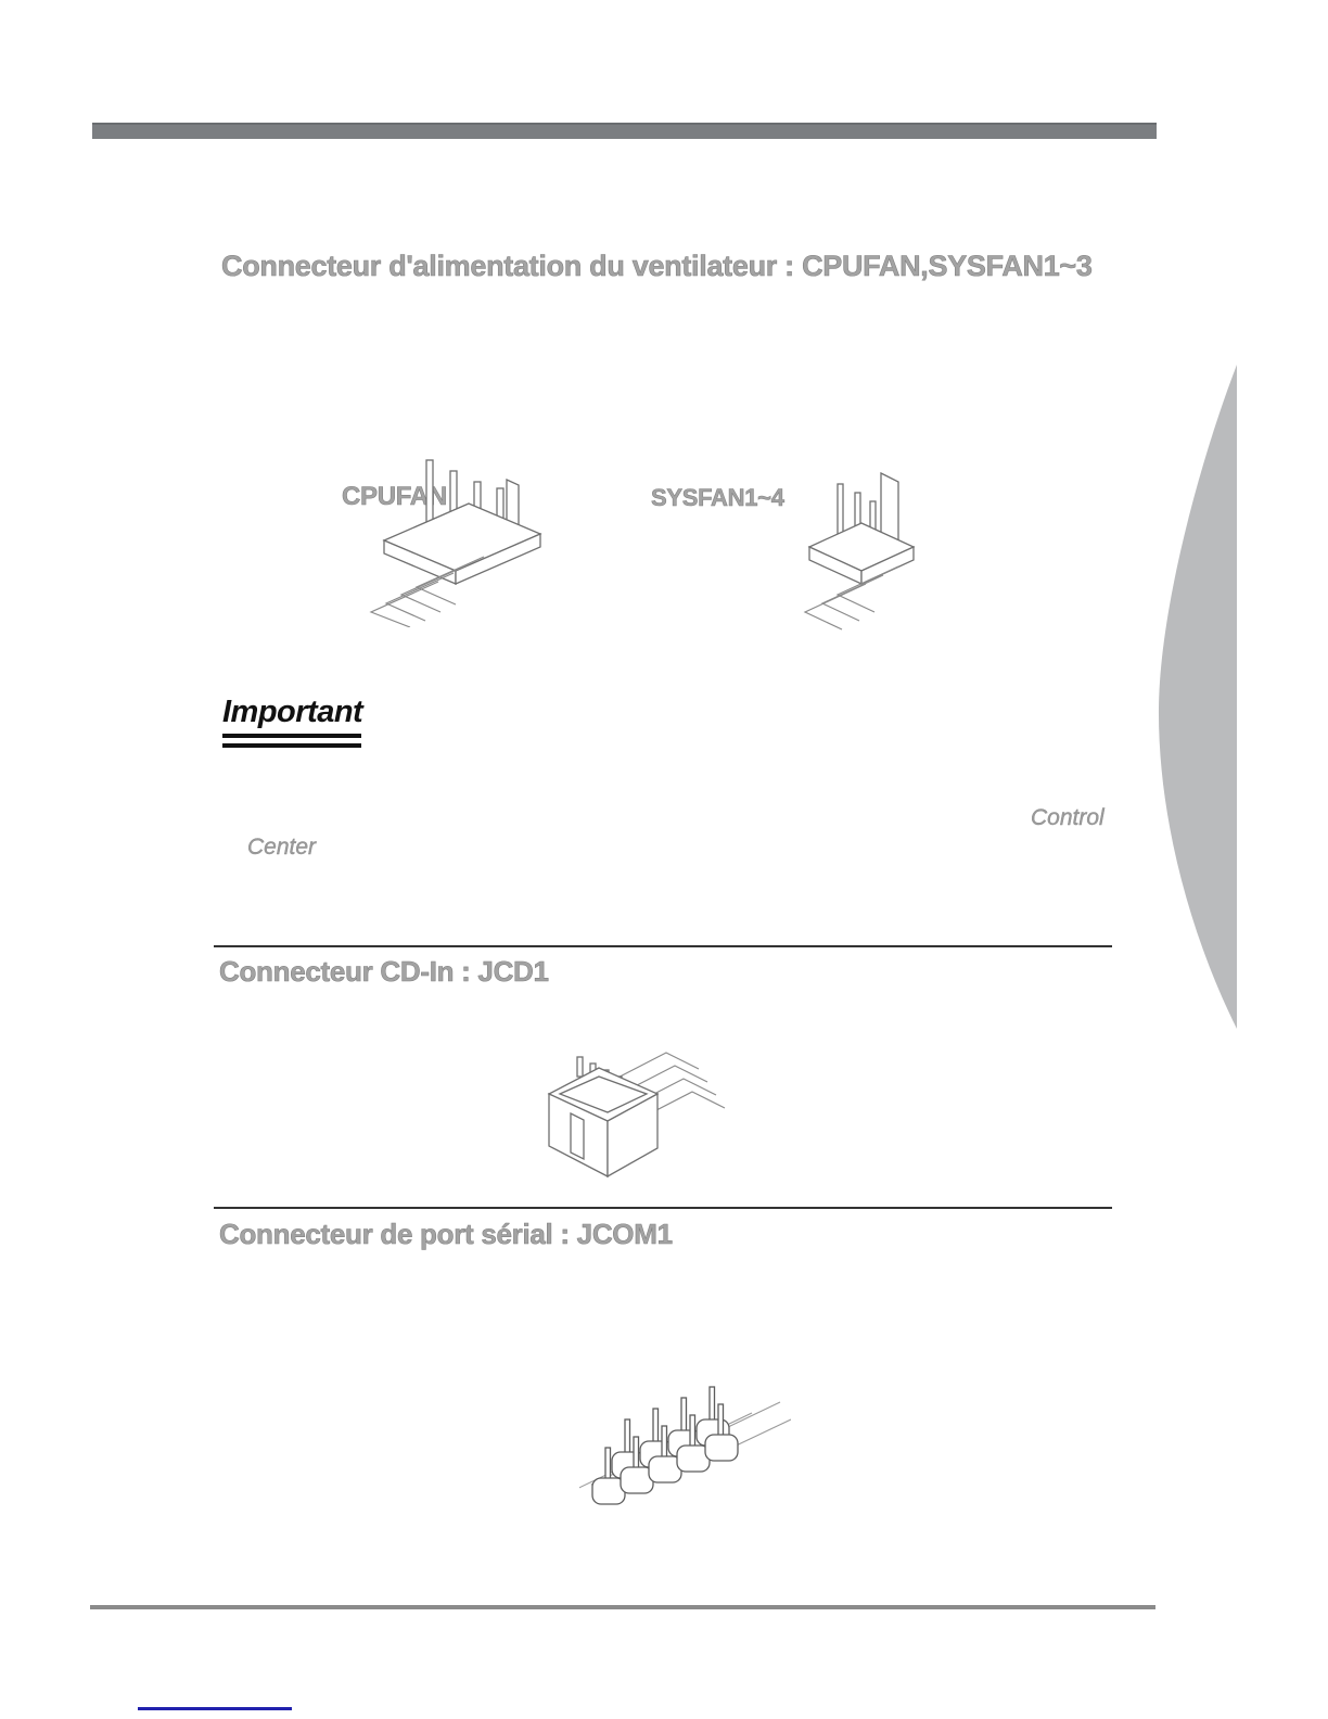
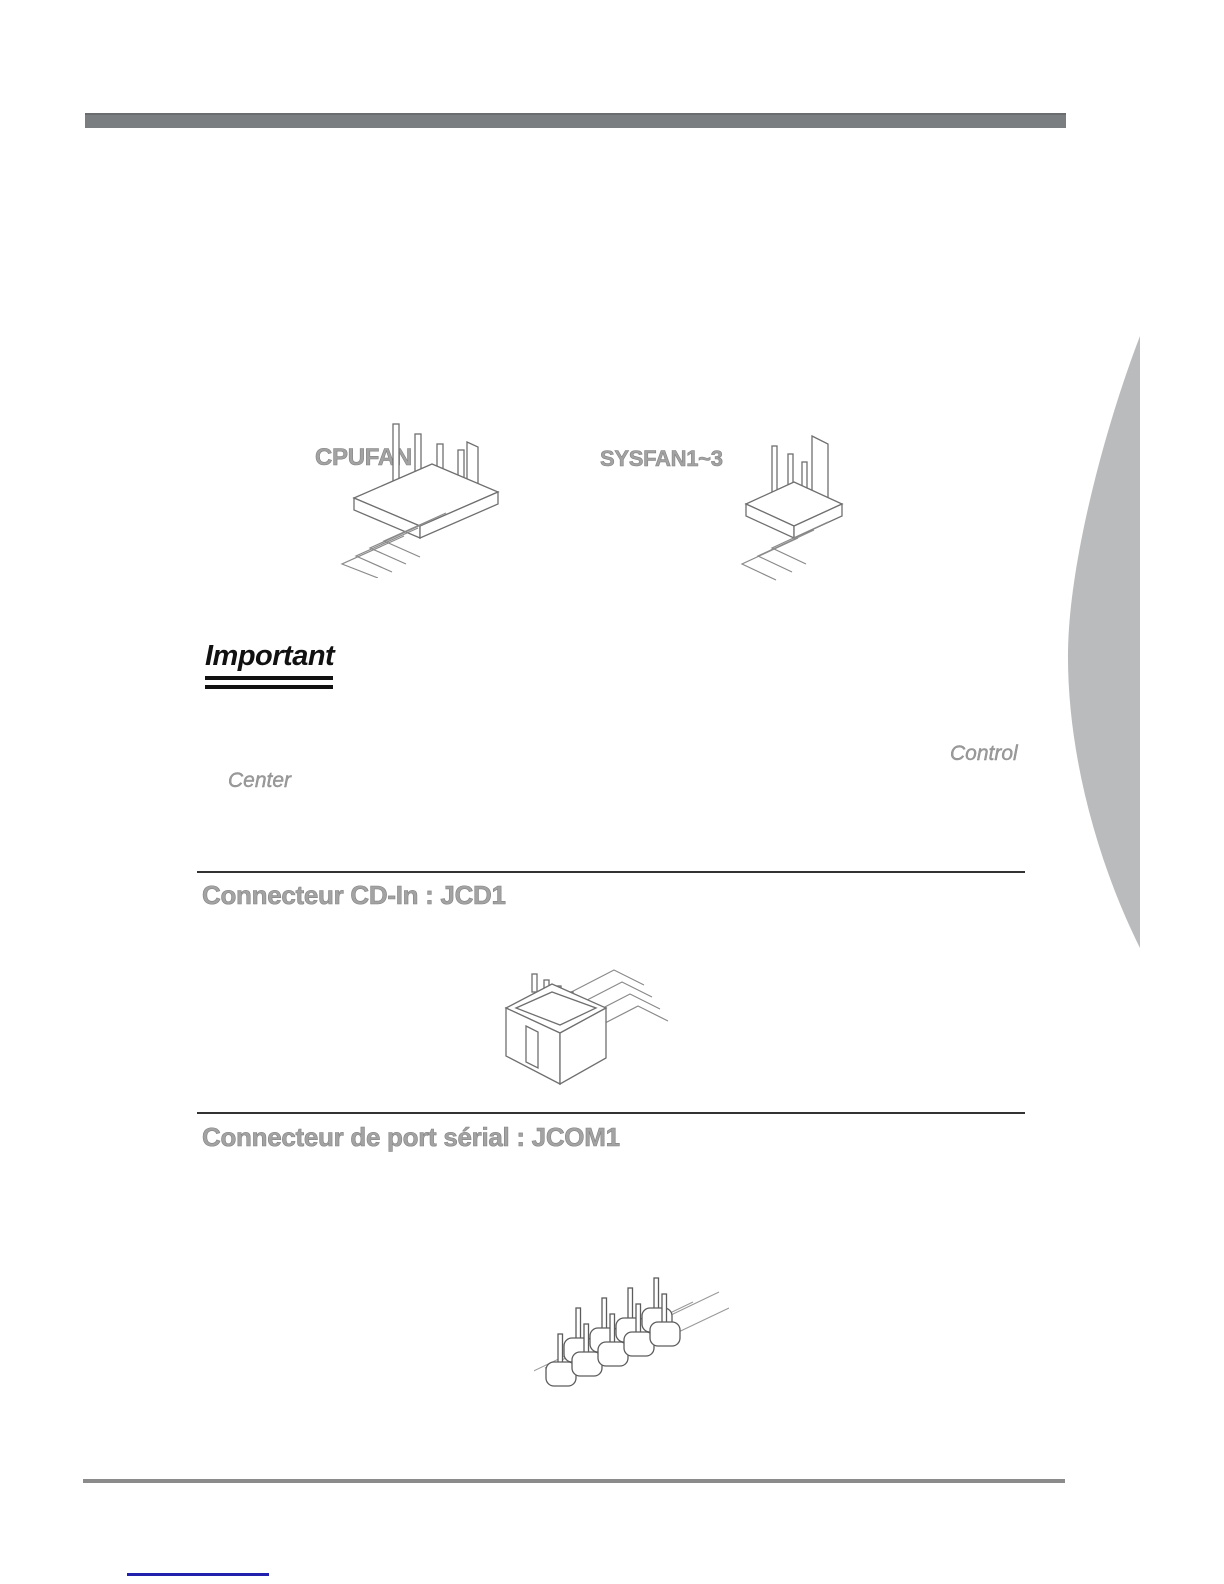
- Connecteur d'alimentation du ventilateur : CPUFAN,SYSFAN1~3
  CPUFAN
- SYSFAN1~4
+ SYSFAN1~3
  Important
  Control
  Center
  Connecteur CD-In : JCD1
  Connecteur de port sérial : JCOM1
